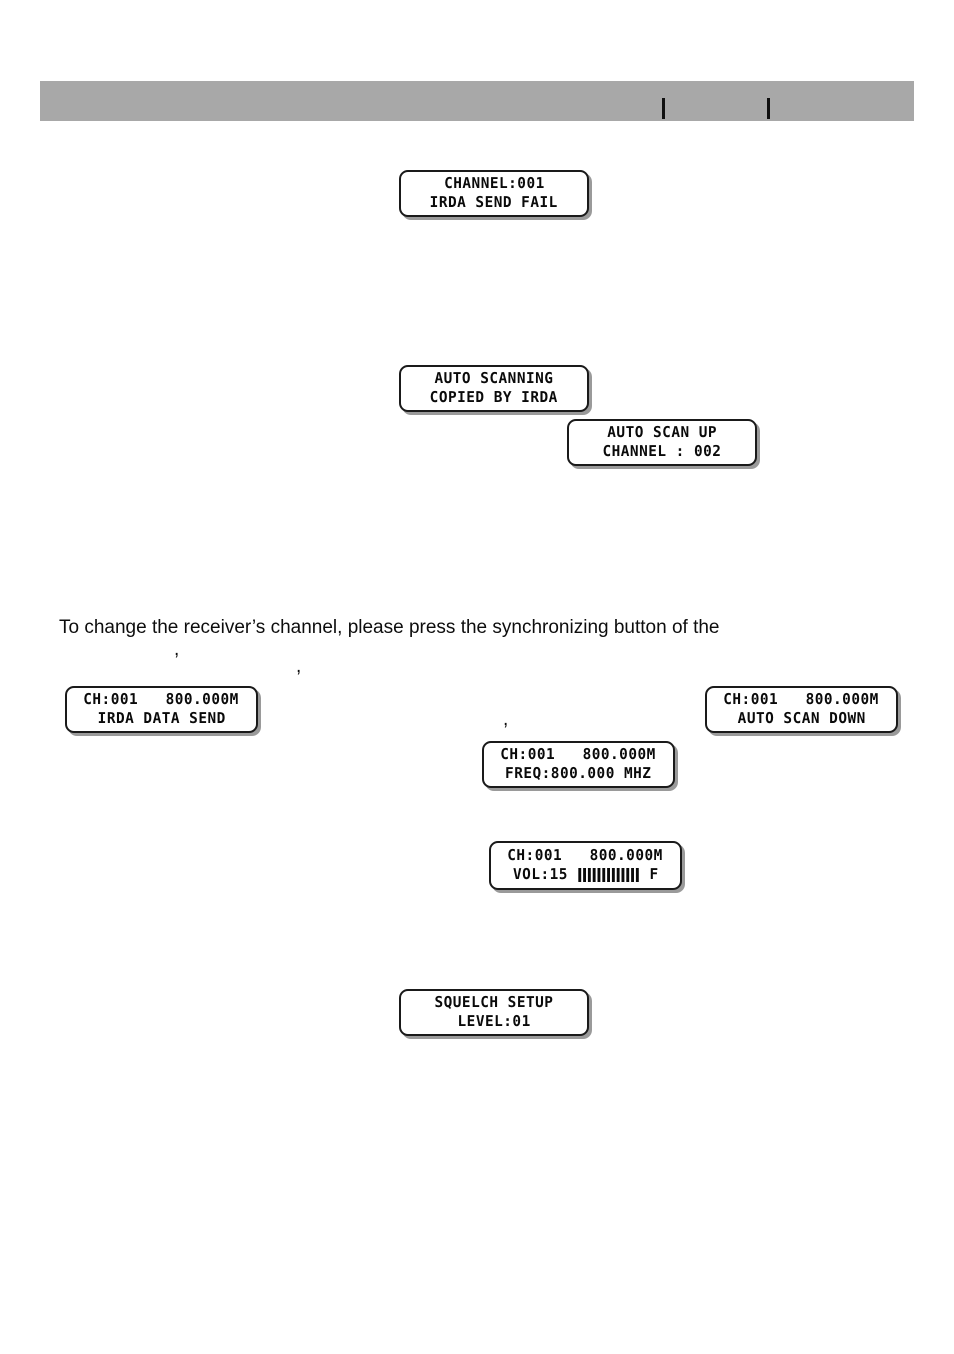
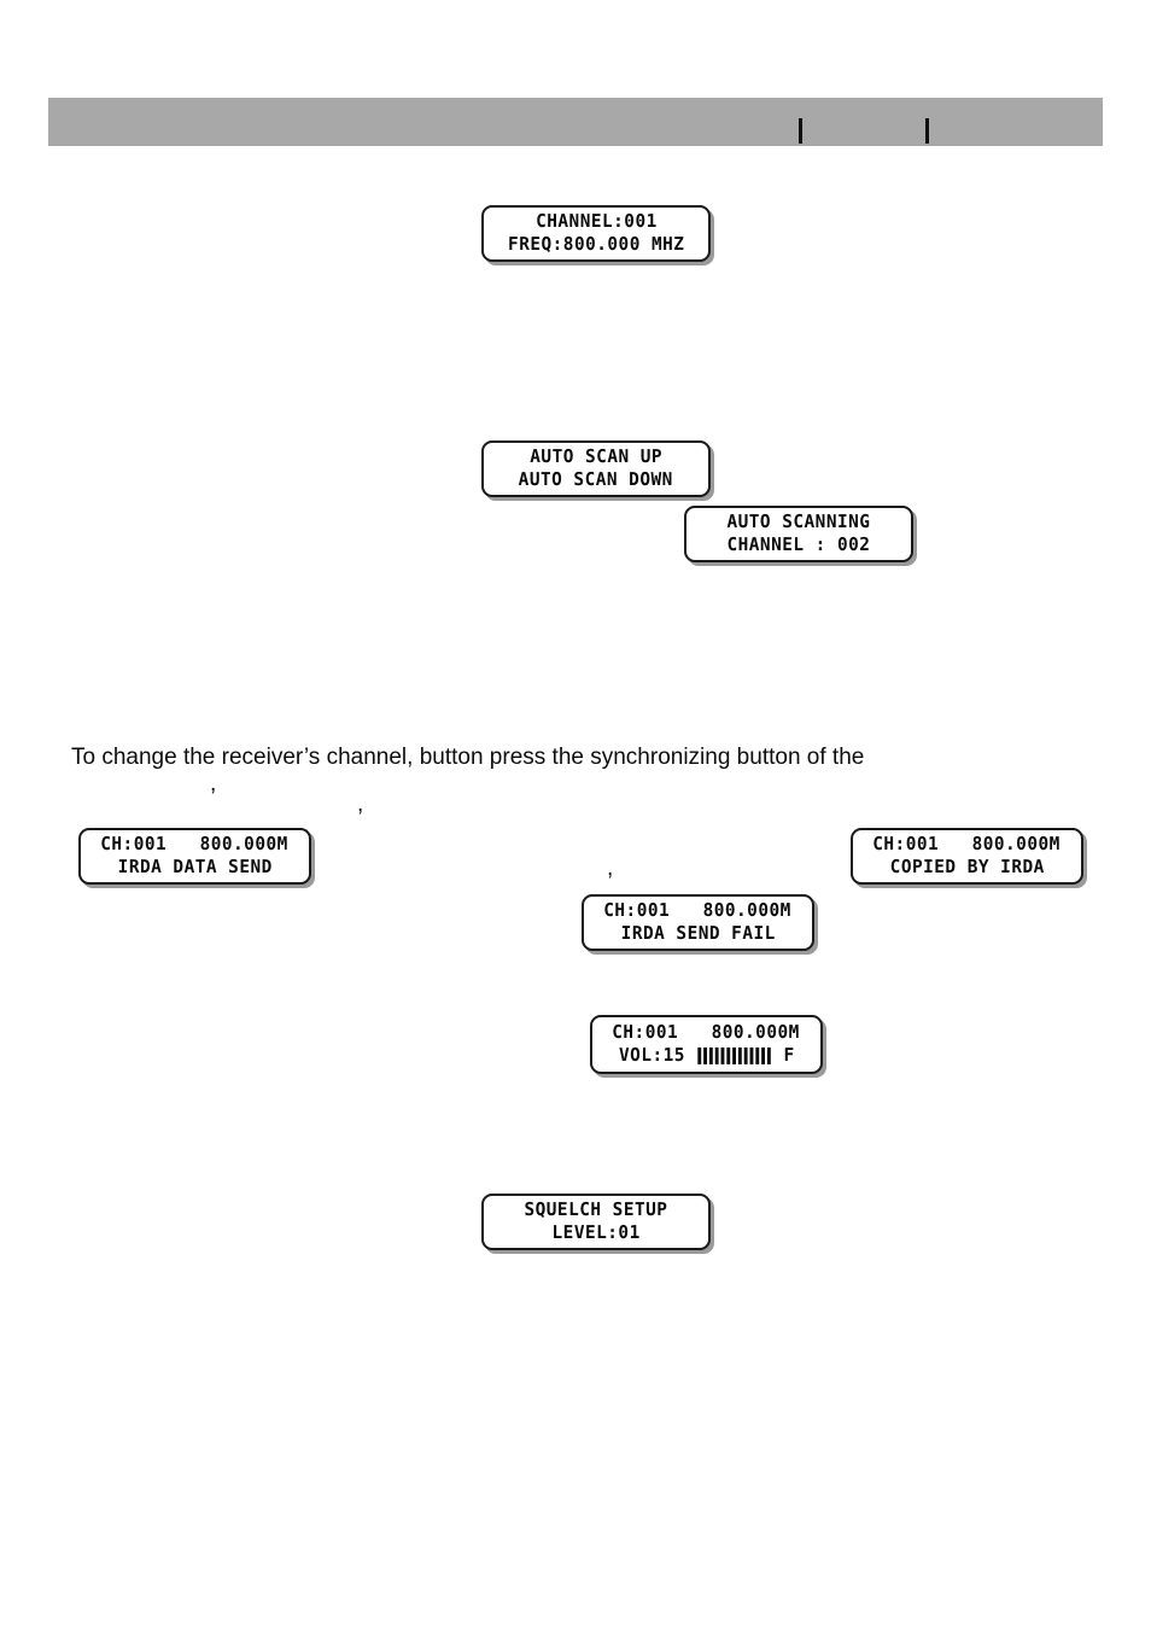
  CHANNEL:001
- IRDA SEND FAIL
+ FREQ:800.000 MHZ
- AUTO SCANNING
+ AUTO SCAN UP
- COPIED BY IRDA
+ AUTO SCAN DOWN
- AUTO SCAN UP
+ AUTO SCANNING
  CHANNEL : 002
- To change the receiver’s channel, please press the synchronizing button of the
+ To change the receiver’s channel, button press the synchronizing button of the
  ,
  ,
  ,
  CH:001 800.000M
  IRDA DATA SEND
  CH:001 800.000M
- AUTO SCAN DOWN
+ COPIED BY IRDA
  CH:001 800.000M
- FREQ:800.000 MHZ
+ IRDA SEND FAIL
  CH:001 800.000M
  VOL:15
  F
  SQUELCH SETUP
  LEVEL:01
